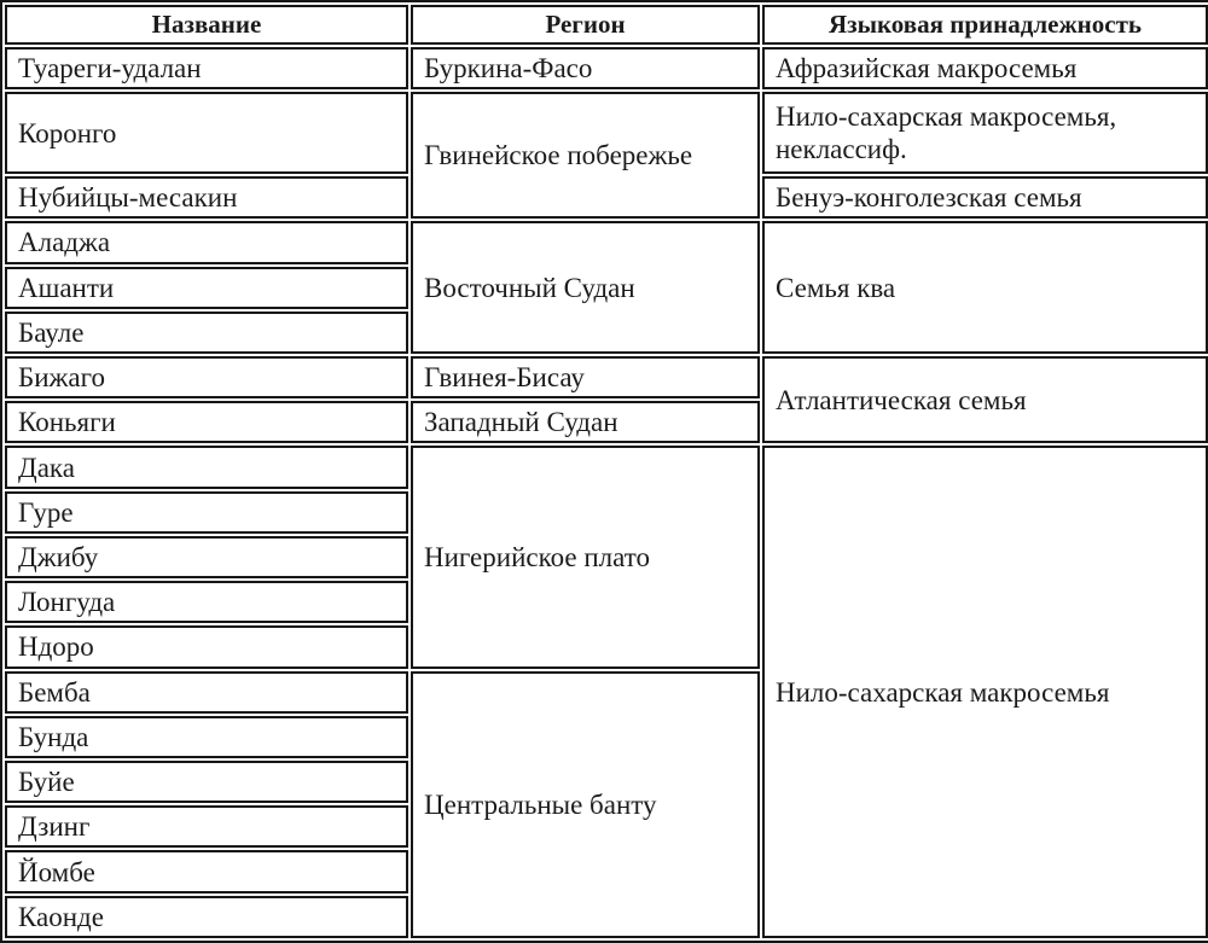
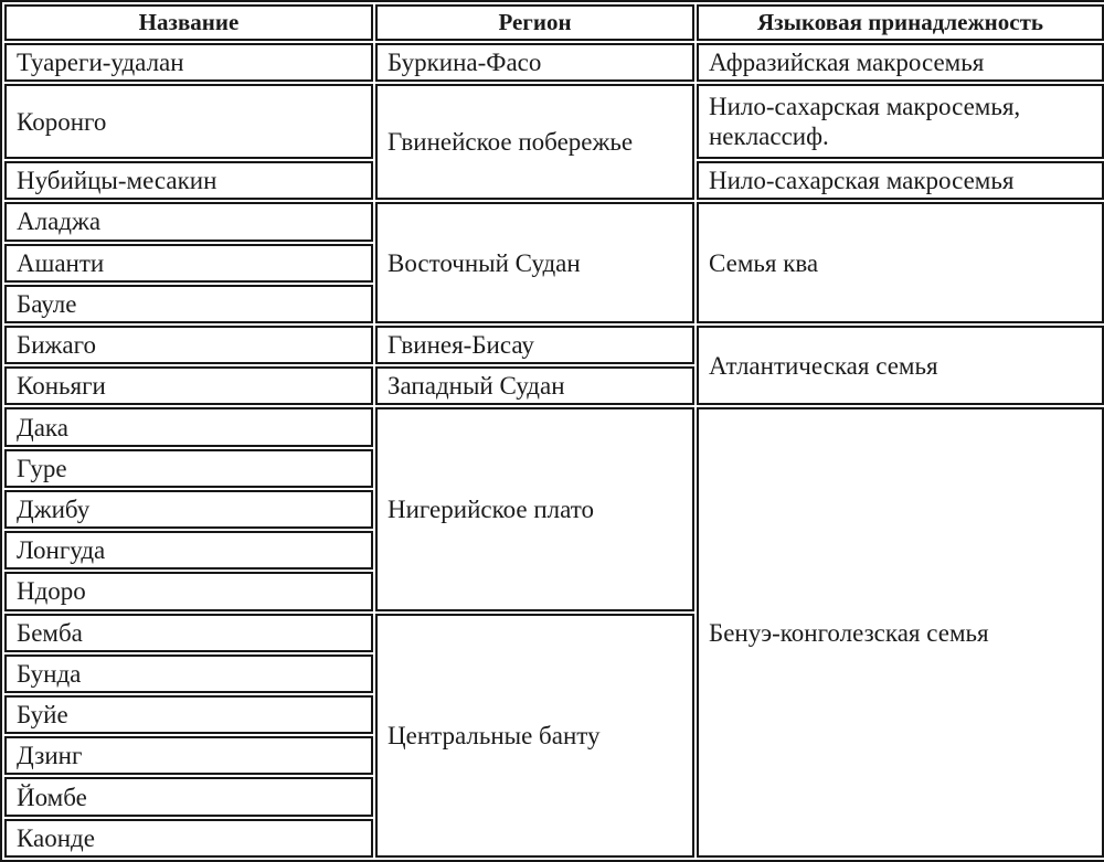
  Название	Регион	Языковая принадлежность
  Туареги-удалан	Буркина-Фасо	Афразийская макросемья
  Коронго	Гвинейское побережье	Нило-сахарская макросемья, неклассиф.
- Нубийцы-месакин	Бенуэ-конголезская семья
+ Нубийцы-месакин	Нило-сахарская макросемья
  Аладжа	Восточный Судан	Семья ква
  Ашанти
  Бауле
  Бижаго	Гвинея-Бисау	Атлантическая семья
  Коньяги	Западный Судан
- Дака	Нигерийское плато	Нило-сахарская макросемья
+ Дака	Нигерийское плато	Бенуэ-конголезская семья
  Гуре
  Джибу
  Лонгуда
  Ндоро
  Бемба	Центральные банту
  Бунда
  Буйе
  Дзинг
  Йомбе
  Каонде
